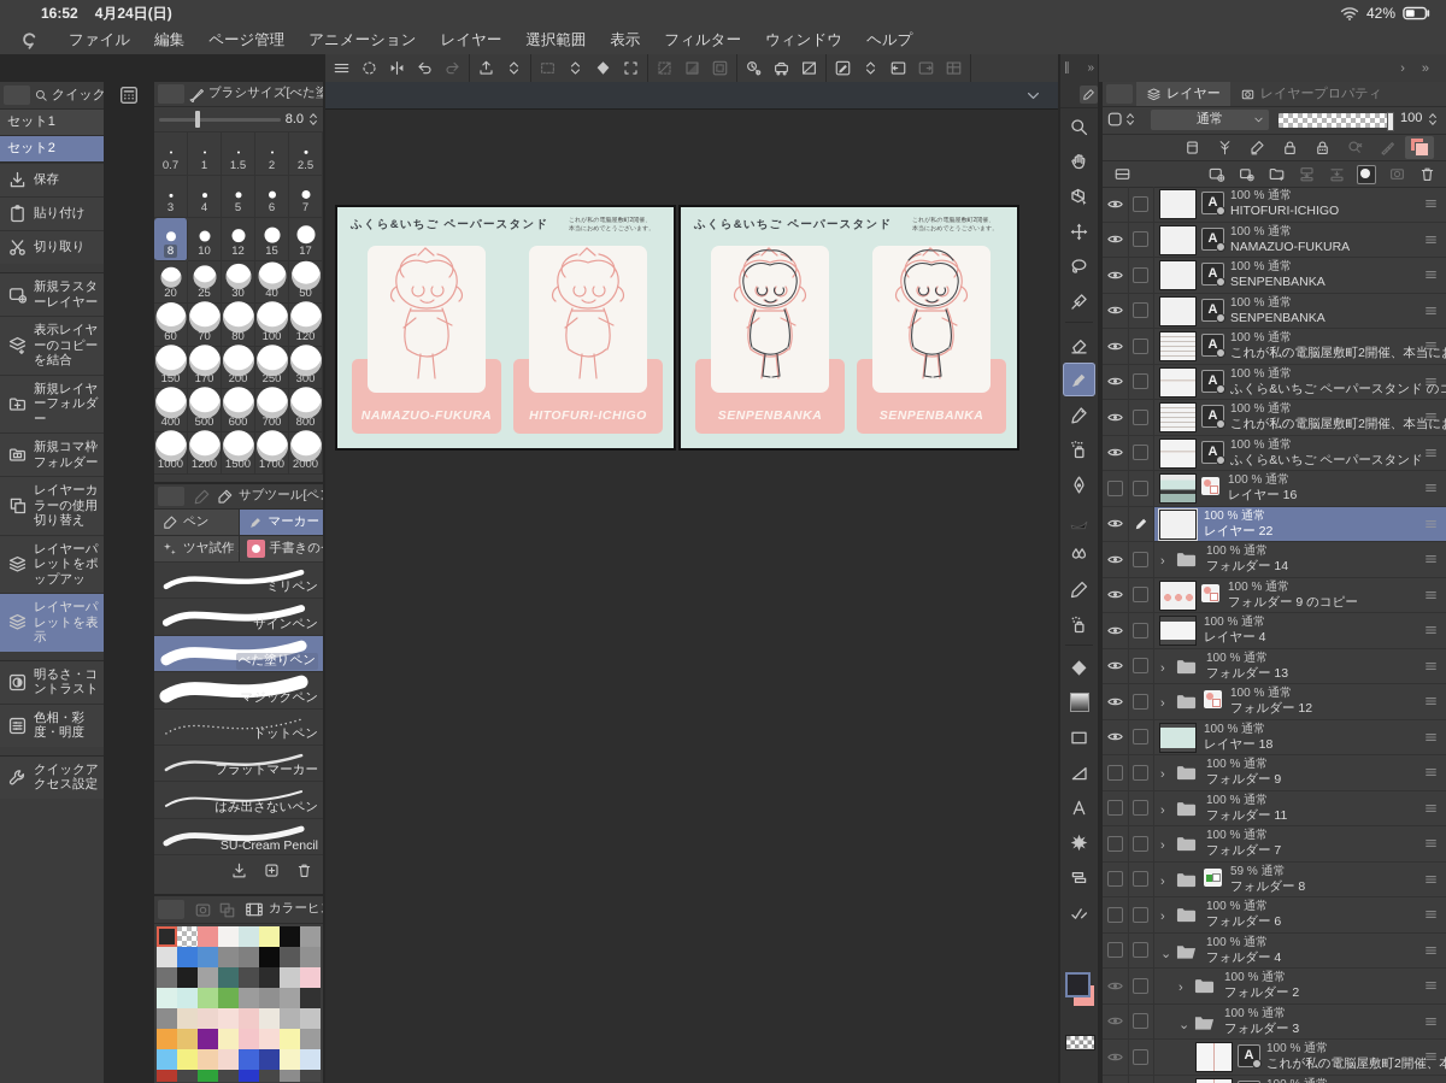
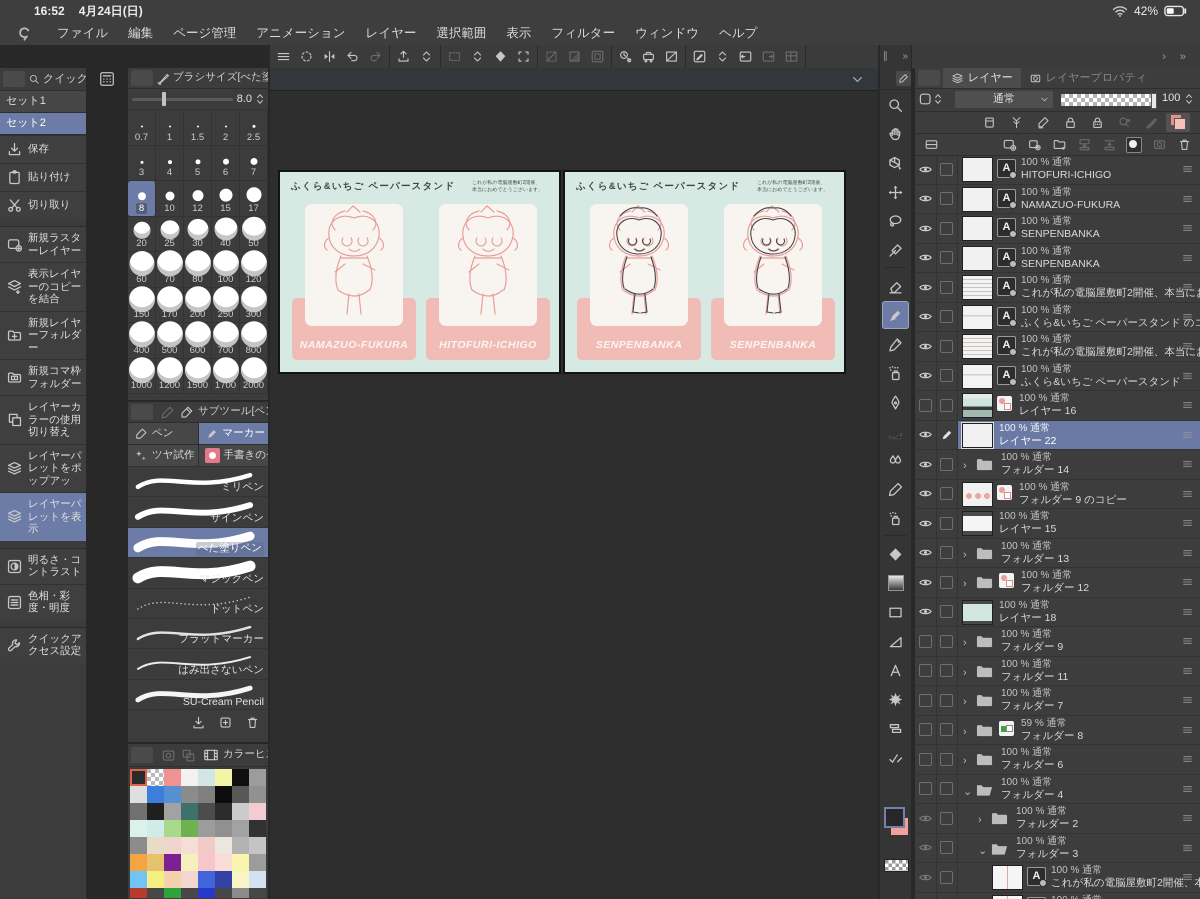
  16:52
  4月24日(日)
  42%
  ファイル
  編集
  ページ管理
  アニメーション
  レイヤー
  選択範囲
  表示
  フィルター
  ウィンドウ
  ヘルプ
  ∥
  »
  ›
  »
  クイック
  セット1
  セット2
  保存
  貼り付け
  切り取り
  新規ラスターレイヤー
  表示レイヤーのコピーを結合
  新規レイヤーフォルダー
  新規コマ枠フォルダー
  レイヤーカラーの使用切り替え
  レイヤーパレットをポップアッ
  レイヤーパレットを表示
  明るさ・コントラスト
  色相・彩度・明度
  クイックアクセス設定
  ブラシサイズ[べた塗
  8.0
  0.7
  1
  1.5
  2
  2.5
  3
  4
  5
  6
  7
  8
  10
  12
  15
  17
  20
  25
  30
  40
  50
  60
  70
  80
  100
  120
  150
  170
  200
  250
  300
  400
  500
  600
  700
  800
  1000
  1200
  1500
  1700
  2000
  サブツール[ペ
  ペン
  マーカー
  ツヤ試作
  手書きの
  ミリペン
  サインペン
  べた塗りペン
  マジックペン
  ドットペン
  フラットマーカー
  はみ出さないペン
  SU-Cream Pencil
  カラーヒ
  ふくら&いちご ペーパースタンド
  NAMAZUO-FUKURA
  HITOFURI-ICHIGO
  ふくら&いちご ペーパースタンド
  SENPENBANKA
  SENPENBANKA
  レイヤー
  レイヤープロパティ
  通常
  100
  A
  100 % 通常
  HITOFURI-ICHIGO
  A
  100 % 通常
  NAMAZUO-FUKURA
  A
  100 % 通常
  SENPENBANKA
  A
  100 % 通常
  SENPENBANKA
  A
  100 % 通常
  これが私の電脳屋敷町2開催、本当に
  A
  100 % 通常
  ふくら&いちご ペーパースタンド の
  A
  100 % 通常
  これが私の電脳屋敷町2開催、本当に
  A
  100 % 通常
  ふくら&いちご ペーパースタンド
  100 % 通常
  レイヤー 16
  100 % 通常
  レイヤー 22
  ›
  100 % 通常
  フォルダー 14
  100 % 通常
  フォルダー 9 のコピー
  100 % 通常
- レイヤー 4
+ レイヤー 15
  ›
  100 % 通常
  フォルダー 13
  ›
  100 % 通常
  フォルダー 12
  100 % 通常
  レイヤー 18
  ›
  100 % 通常
  フォルダー 9
  ›
  100 % 通常
  フォルダー 11
  ›
  100 % 通常
  フォルダー 7
  ›
  59 % 通常
  フォルダー 8
  ›
  100 % 通常
  フォルダー 6
  ⌄
  100 % 通常
  フォルダー 4
  ›
  100 % 通常
  フォルダー 2
  ⌄
  100 % 通常
  フォルダー 3
  A
  100 % 通常
  これが私の電脳屋敷町2開催、
